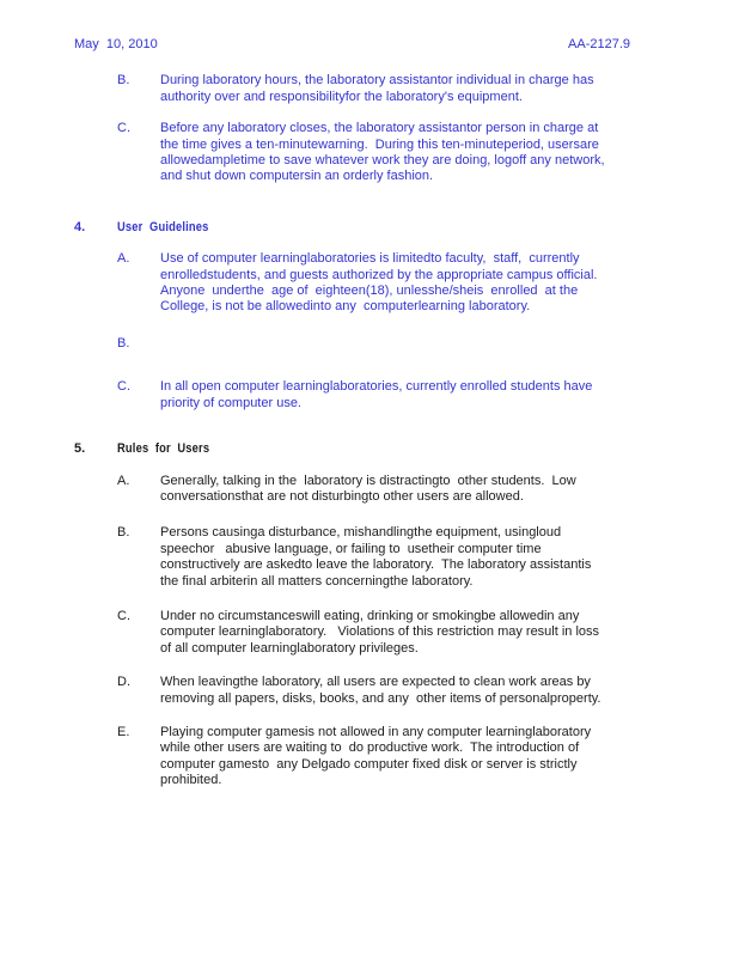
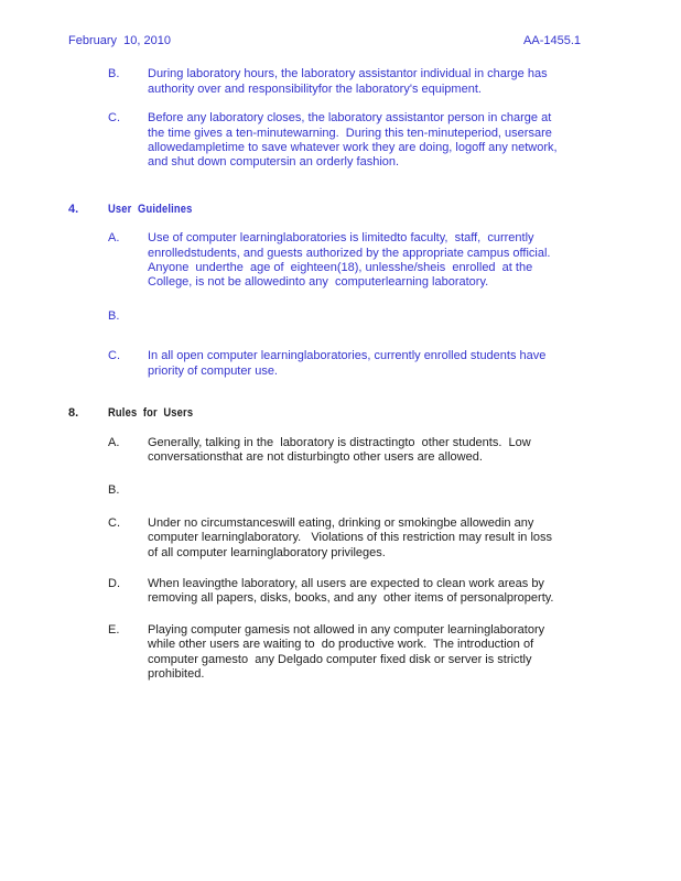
- May 10, 2010
+ February 10, 2010
- AA-2127.9
+ AA-1455.1
  B.
  During laboratory hours, the laboratory assistantor individual in charge has
  authority over and responsibilityfor the laboratory's equipment.
  C.
  Before any laboratory closes, the laboratory assistantor person in charge at
  the time gives a ten-minutewarning. During this ten-minuteperiod, usersare
  allowedampletime to save whatever work they are doing, logoff any network,
  and shut down computersin an orderly fashion.
  4.
  User Guidelines
  A.
  Use of computer learninglaboratories is limitedto faculty, staff, currently
  enrolledstudents, and guests authorized by the appropriate campus official.
  Anyone underthe age of eighteen(18), unlesshe/sheis enrolled at the
  College, is not be allowedinto any computerlearning laboratory.
  B.
  C.
  In all open computer learninglaboratories, currently enrolled students have
  priority of computer use.
- 5.
+ 8.
  Rules for Users
  A.
  Generally, talking in the laboratory is distractingto other students. Low
  conversationsthat are not disturbingto other users are allowed.
  B.
- Persons causinga disturbance, mishandlingthe equipment, usingloud
- speechor abusive language, or failing to usetheir computer time
- constructively are askedto leave the laboratory. The laboratory assistantis
- the final arbiterin all matters concerningthe laboratory.
  C.
  Under no circumstanceswill eating, drinking or smokingbe allowedin any
  computer learninglaboratory. Violations of this restriction may result in loss
  of all computer learninglaboratory privileges.
  D.
  When leavingthe laboratory, all users are expected to clean work areas by
  removing all papers, disks, books, and any other items of personalproperty.
  E.
  Playing computer gamesis not allowed in any computer learninglaboratory
  while other users are waiting to do productive work. The introduction of
  computer gamesto any Delgado computer fixed disk or server is strictly
  prohibited.
